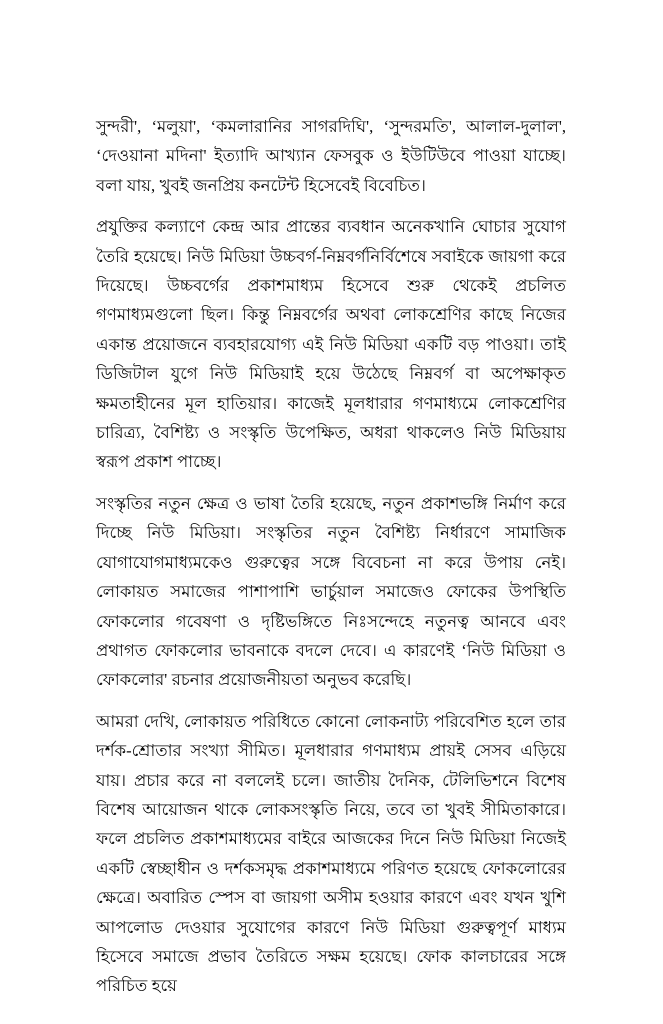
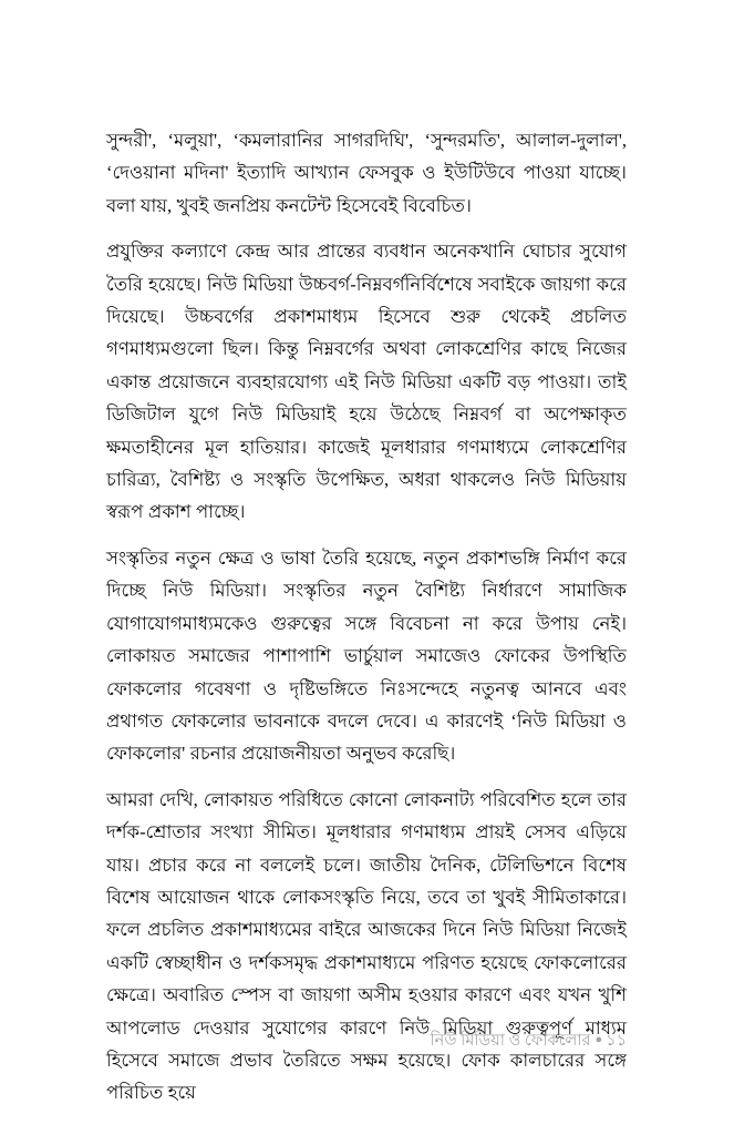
  সুন্দরী', ‘মলুয়া', ‘কমলারানির সাগরদিঘি', ‘সুন্দরমতি', আলাল-দুলাল', ‘দেওয়ানা মদিনা' ইত্যাদি আখ্যান ফেসবুক ও ইউটিউবে পাওয়া যাচ্ছে। বলা যায়, খুবই জনপ্রিয় কনটেন্ট হিসেবেই বিবেচিত।
  প্রযুক্তির কল্যাণে কেন্দ্র আর প্রান্তের ব্যবধান অনেকখানি ঘোচার সুযোগ তৈরি হয়েছে। নিউ মিডিয়া উচ্চবর্গ-নিম্নবর্গনির্বিশেষে সবাইকে জায়গা করে দিয়েছে। উচ্চবর্গের প্রকাশমাধ্যম হিসেবে শুরু থেকেই প্রচলিত গণমাধ্যমগুলো ছিল। কিন্তু নিম্নবর্গের অথবা লোকশ্রেণির কাছে নিজের একান্ত প্রয়োজনে ব্যবহারযোগ্য এই নিউ মিডিয়া একটি বড় পাওয়া। তাই ডিজিটাল যুগে নিউ মিডিয়াই হয়ে উঠেছে নিম্নবর্গ বা অপেক্ষাকৃত ক্ষমতাহীনের মূল হাতিয়ার। কাজেই মূলধারার গণমাধ্যমে লোকশ্রেণির চারিত্র্য, বৈশিষ্ট্য ও সংস্কৃতি উপেক্ষিত, অধরা থাকলেও নিউ মিডিয়ায় স্বরূপ প্রকাশ পাচ্ছে।
  সংস্কৃতির নতুন ক্ষেত্র ও ভাষা তৈরি হয়েছে, নতুন প্রকাশভঙ্গি নির্মাণ করে দিচ্ছে নিউ মিডিয়া। সংস্কৃতির নতুন বৈশিষ্ট্য নির্ধারণে সামাজিক যোগাযোগমাধ্যমকেও গুরুত্বের সঙ্গে বিবেচনা না করে উপায় নেই। লোকায়ত সমাজের পাশাপাশি ভার্চুয়াল সমাজেও ফোকের উপস্থিতি ফোকলোর গবেষণা ও দৃষ্টিভঙ্গিতে নিঃসন্দেহে নতুনত্ব আনবে এবং প্রথাগত ফোকলোর ভাবনাকে বদলে দেবে। এ কারণেই ‘নিউ মিডিয়া ও ফোকলোর' রচনার প্রয়োজনীয়তা অনুভব করেছি।
  আমরা দেখি, লোকায়ত পরিধিতে কোনো লোকনাট্য পরিবেশিত হলে তার দর্শক-শ্রোতার সংখ্যা সীমিত। মূলধারার গণমাধ্যম প্রায়ই সেসব এড়িয়ে যায়। প্রচার করে না বললেই চলে। জাতীয় দৈনিক, টেলিভিশনে বিশেষ বিশেষ আয়োজন থাকে লোকসংস্কৃতি নিয়ে, তবে তা খুবই সীমিতাকারে। ফলে প্রচলিত প্রকাশমাধ্যমের বাইরে আজকের দিনে নিউ মিডিয়া নিজেই একটি স্বেচ্ছাধীন ও দর্শকসমৃদ্ধ প্রকাশমাধ্যমে পরিণত হয়েছে ফোকলোরের ক্ষেত্রে। অবারিত স্পেস বা জায়গা অসীম হওয়ার কারণে এবং যখন খুশি আপলোড দেওয়ার সুযোগের কারণে নিউ মিডিয়া গুরুত্বপূর্ণ মাধ্যম হিসেবে সমাজে প্রভাব তৈরিতে সক্ষম হয়েছে। ফোক কালচারের সঙ্গে পরিচিত হয়ে
+ নিউ মিডিয়া ও ফোকলোর ● ১১
